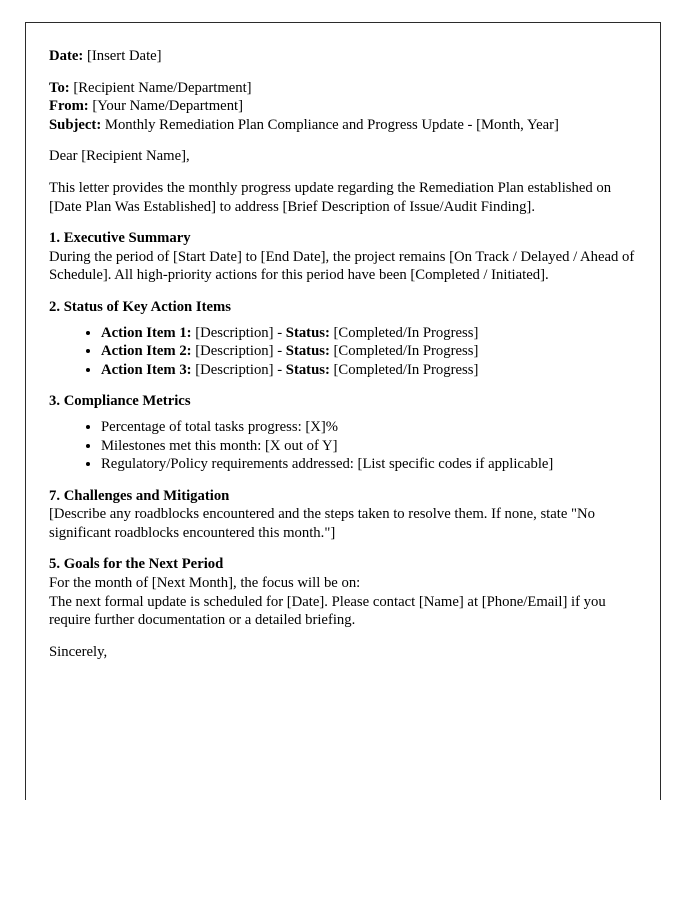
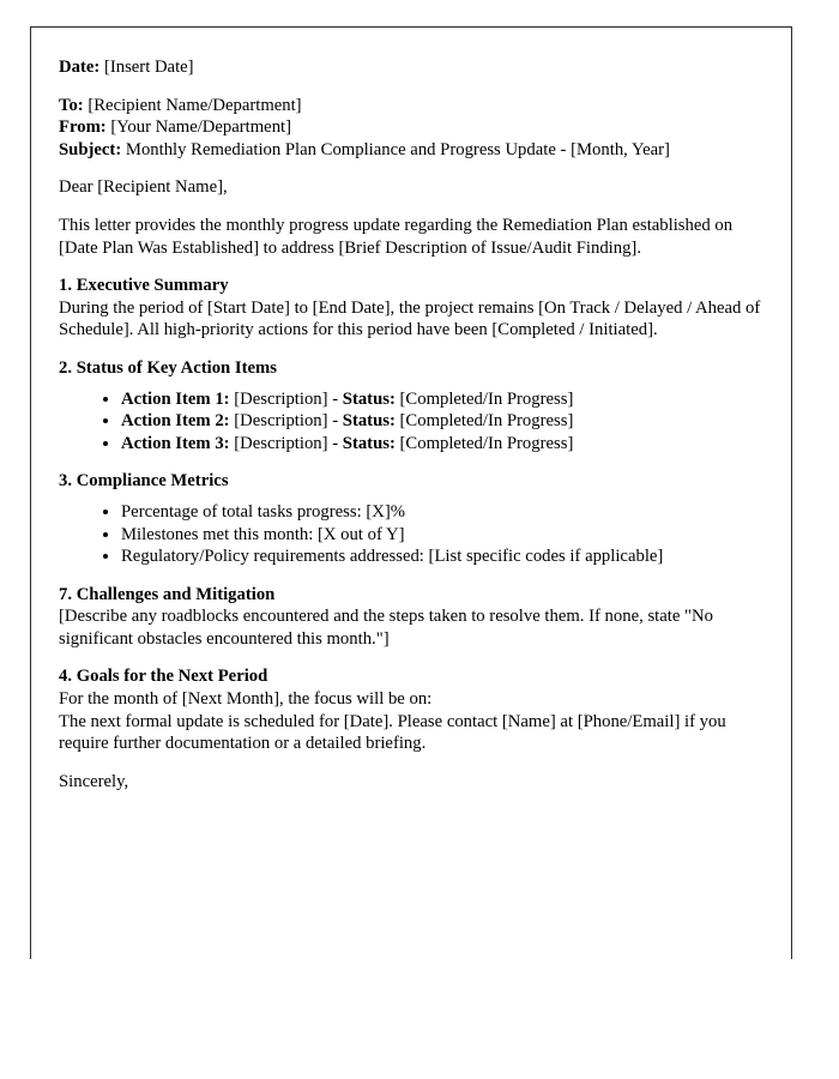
  Date: [Insert Date]
  To: [Recipient Name/Department]
  From: [Your Name/Department]
  Subject: Monthly Remediation Plan Compliance and Progress Update - [Month, Year]
  Dear [Recipient Name],
  This letter provides the monthly progress update regarding the Remediation Plan established on [Date Plan Was Established] to address [Brief Description of Issue/Audit Finding].
  1. Executive Summary
  During the period of [Start Date] to [End Date], the project remains [On Track / Delayed / Ahead of Schedule]. All high-priority actions for this period have been [Completed / Initiated].
  2. Status of Key Action Items
  Action Item 1: [Description] - Status: [Completed/In Progress]
  Action Item 2: [Description] - Status: [Completed/In Progress]
  Action Item 3: [Description] - Status: [Completed/In Progress]
  3. Compliance Metrics
  Percentage of total tasks progress: [X]%
  Milestones met this month: [X out of Y]
  Regulatory/Policy requirements addressed: [List specific codes if applicable]
  7. Challenges and Mitigation
- [Describe any roadblocks encountered and the steps taken to resolve them. If none, state "No significant roadblocks encountered this month."]
+ [Describe any roadblocks encountered and the steps taken to resolve them. If none, state "No significant obstacles encountered this month."]
- 5. Goals for the Next Period
+ 4. Goals for the Next Period
  For the month of [Next Month], the focus will be on:
  The next formal update is scheduled for [Date]. Please contact [Name] at [Phone/Email] if you require further documentation or a detailed briefing.
  Sincerely,
